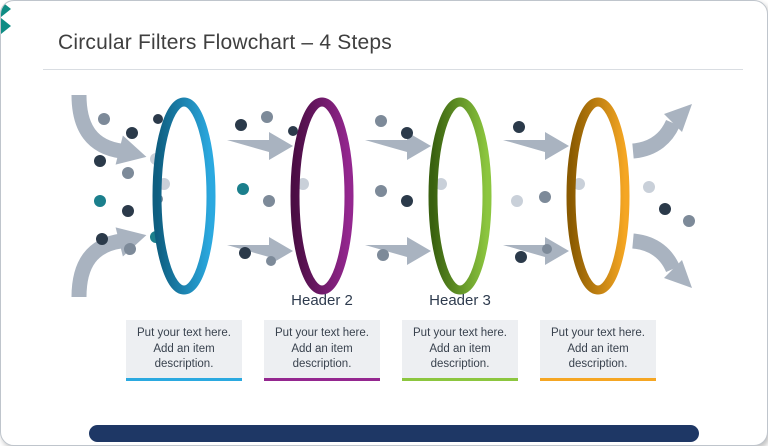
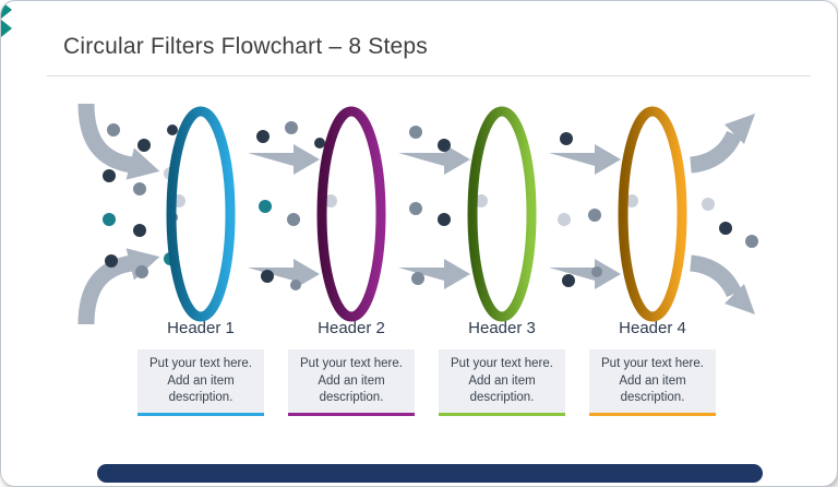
- Circular Filters Flowchart – 4 Steps
+ Circular Filters Flowchart – 8 Steps
+ Header 1
  Header 2
  Header 3
+ Header 4
  Put your text here. Add an item description.
  Put your text here. Add an item description.
  Put your text here. Add an item description.
  Put your text here. Add an item description.
